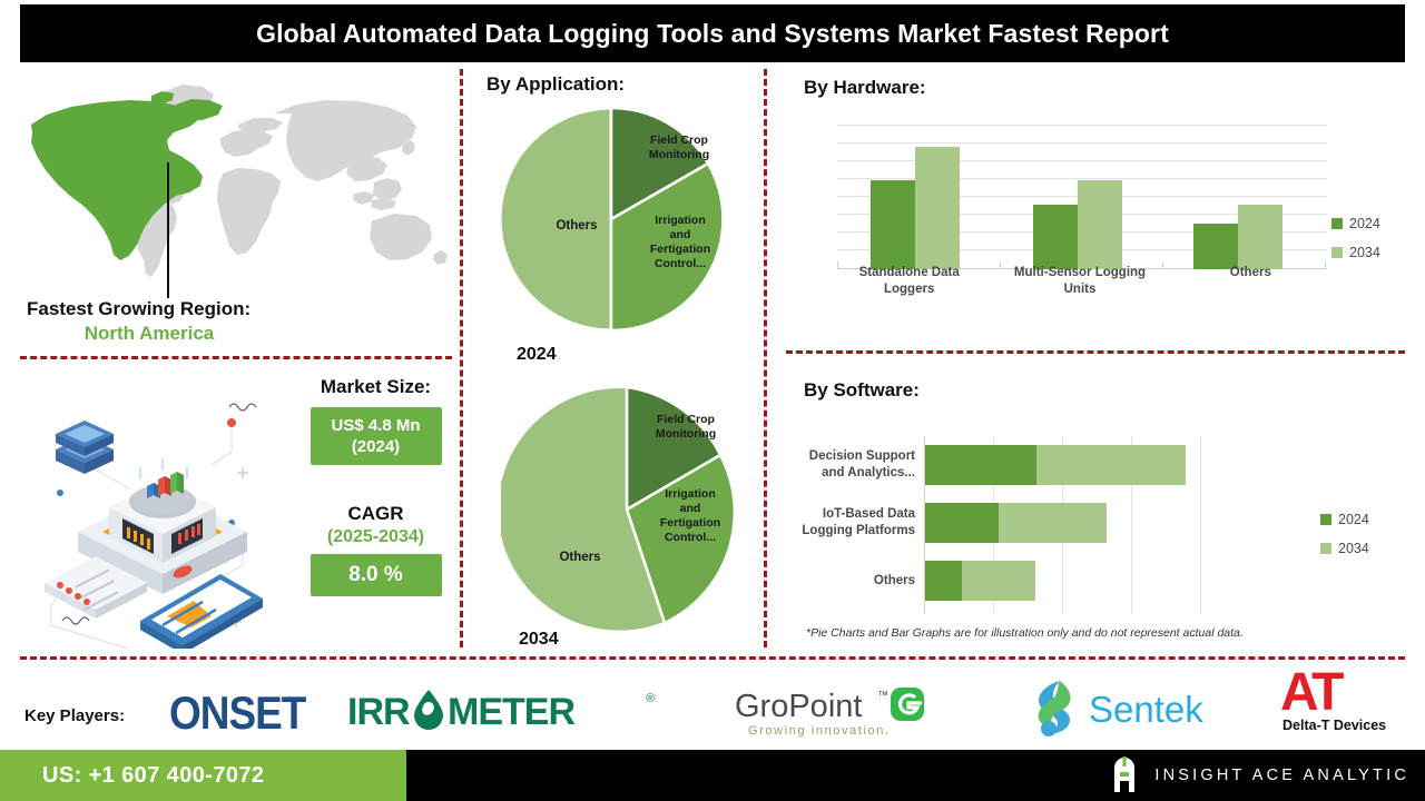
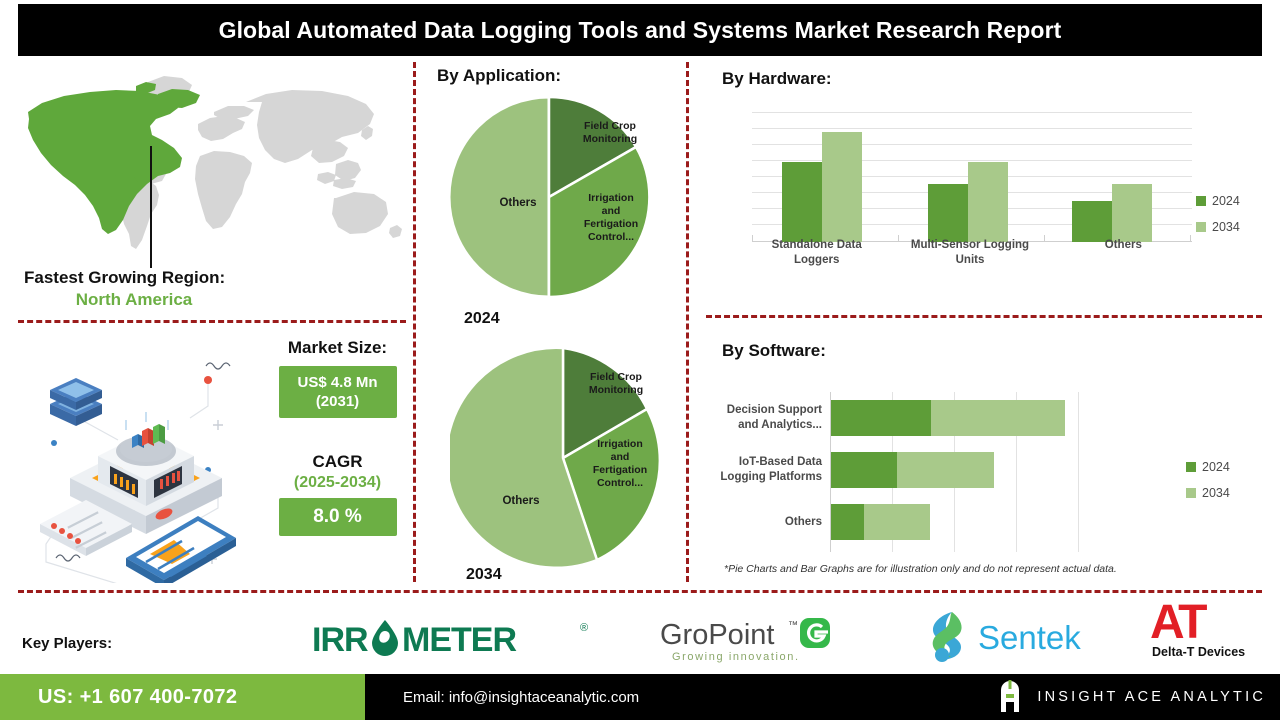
- Global Automated Data Logging Tools and Systems Market Fastest Report
+ Global Automated Data Logging Tools and Systems Market Research Report
  Fastest Growing Region:
  North America
  Market Size:
  US$ 4.8 Mn
- (2024)
+ (2031)
  CAGR
  (2025-2034)
  8.0 %
  By Application:
  Field Crop
  Monitoring
  Irrigation
  and
  Fertigation
  Control...
  Others
  2024
  Field Crop
  Monitoring
  Irrigation
  and
  Fertigation
  Control...
  Others
  2034
  By Hardware:
  Standalone Data
  Loggers
  Multi-Sensor Logging
  Units
  Others
  2024
  2034
  By Software:
  Decision Support
  and Analytics...
  IoT-Based Data
  Logging Platforms
  Others
  2024
  2034
  *Pie Charts and Bar Graphs are for illustration only and do not represent actual data.
  Key Players:
- ONSET
  IRR
  METER
  ®
  GroPoint
  ™
  Growing innovation.
  Sentek
  AT
  Delta-T Devices
  US: +1 607 400-7072
+ Email: info@insightaceanalytic.com
  INSIGHT ACE ANALYTIC
